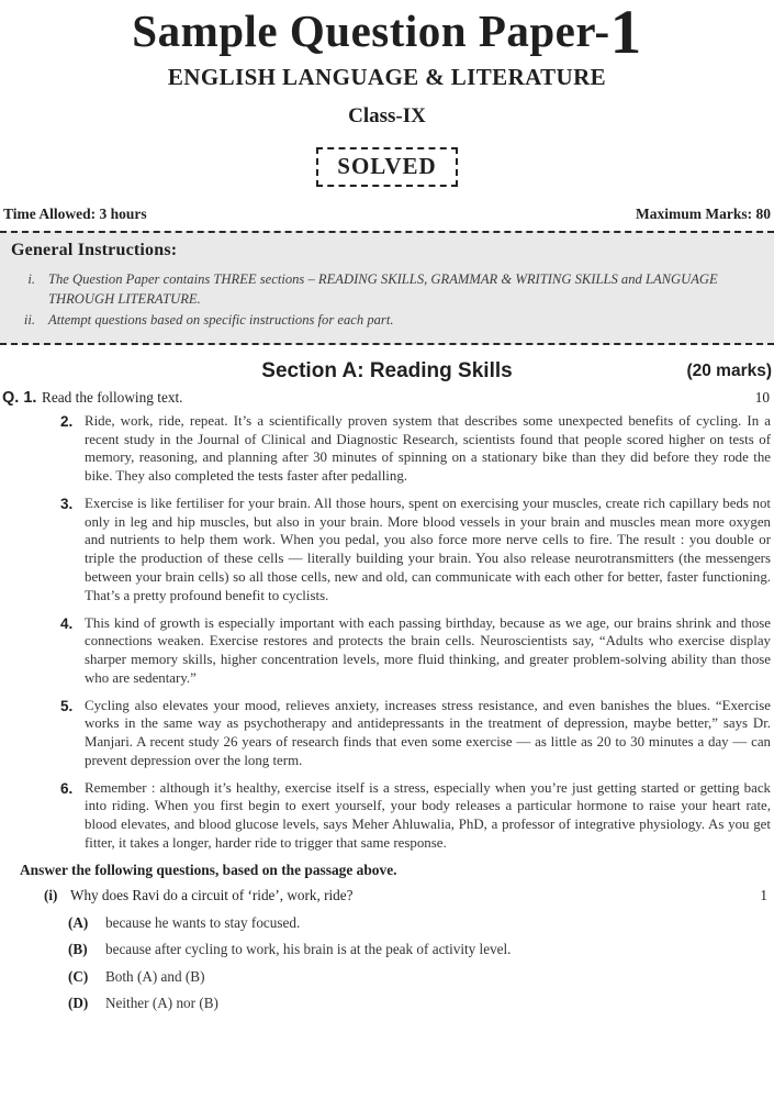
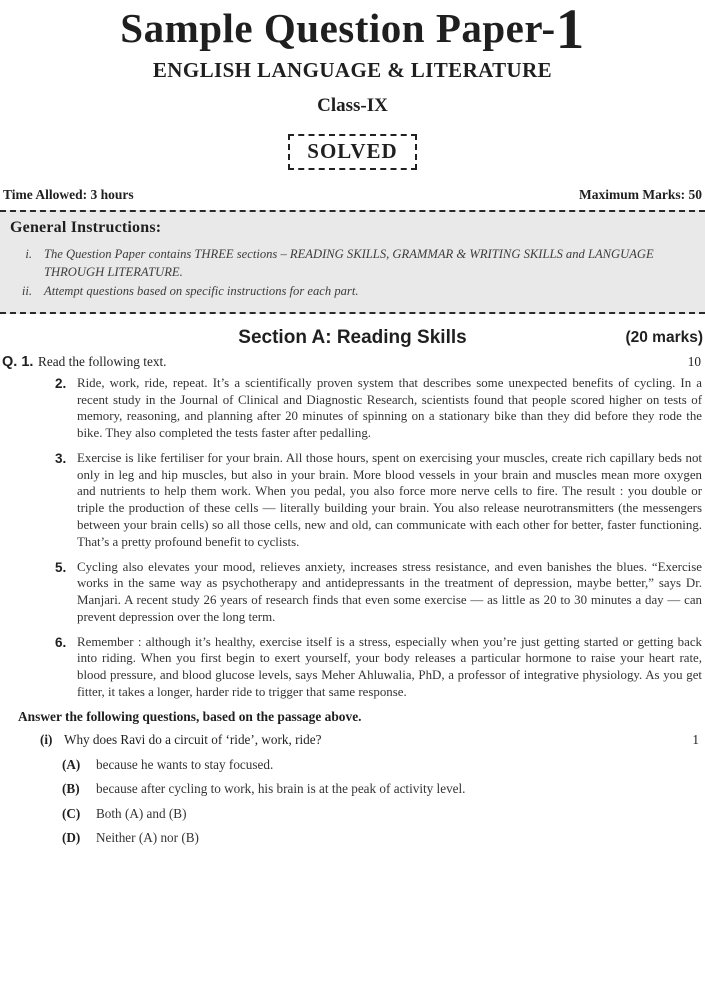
  Sample Question Paper-1
  ENGLISH LANGUAGE & LITERATURE
  Class-IX
  SOLVED
  Time Allowed: 3 hours
- Maximum Marks: 80
+ Maximum Marks: 50
  General Instructions:
  i.
  The Question Paper contains THREE sections – READING SKILLS, GRAMMAR & WRITING SKILLS and LANGUAGE THROUGH LITERATURE.
  ii.
  Attempt questions based on specific instructions for each part.
  Section A: Reading Skills
  (20 marks)
  Q. 1.
  Read the following text.
  10
  2.
- Ride, work, ride, repeat. It’s a scientifically proven system that describes some unexpected benefits of cycling. In a recent study in the Journal of Clinical and Diagnostic Research, scientists found that people scored higher on tests of memory, reasoning, and planning after 30 minutes of spinning on a stationary bike than they did before they rode the bike. They also completed the tests faster after pedalling.
+ Ride, work, ride, repeat. It’s a scientifically proven system that describes some unexpected benefits of cycling. In a recent study in the Journal of Clinical and Diagnostic Research, scientists found that people scored higher on tests of memory, reasoning, and planning after 20 minutes of spinning on a stationary bike than they did before they rode the bike. They also completed the tests faster after pedalling.
  3.
  Exercise is like fertiliser for your brain. All those hours, spent on exercising your muscles, create rich capillary beds not only in leg and hip muscles, but also in your brain. More blood vessels in your brain and muscles mean more oxygen and nutrients to help them work. When you pedal, you also force more nerve cells to fire. The result : you double or triple the production of these cells — literally building your brain. You also release neurotransmitters (the messengers between your brain cells) so all those cells, new and old, can communicate with each other for better, faster functioning. That’s a pretty profound benefit to cyclists.
- 4.
- This kind of growth is especially important with each passing birthday, because as we age, our brains shrink and those connections weaken. Exercise restores and protects the brain cells. Neuroscientists say, “Adults who exercise display sharper memory skills, higher concentration levels, more fluid thinking, and greater problem-solving ability than those who are sedentary.”
  5.
  Cycling also elevates your mood, relieves anxiety, increases stress resistance, and even banishes the blues. “Exercise works in the same way as psychotherapy and antidepressants in the treatment of depression, maybe better,” says Dr. Manjari. A recent study 26 years of research finds that even some exercise — as little as 20 to 30 minutes a day — can prevent depression over the long term.
  6.
- Remember : although it’s healthy, exercise itself is a stress, especially when you’re just getting started or getting back into riding. When you first begin to exert yourself, your body releases a particular hormone to raise your heart rate, blood elevates, and blood glucose levels, says Meher Ahluwalia, PhD, a professor of integrative physiology. As you get fitter, it takes a longer, harder ride to trigger that same response.
+ Remember : although it’s healthy, exercise itself is a stress, especially when you’re just getting started or getting back into riding. When you first begin to exert yourself, your body releases a particular hormone to raise your heart rate, blood pressure, and blood glucose levels, says Meher Ahluwalia, PhD, a professor of integrative physiology. As you get fitter, it takes a longer, harder ride to trigger that same response.
  Answer the following questions, based on the passage above.
  (i)
  Why does Ravi do a circuit of ‘ride’, work, ride?
  1
  (A)
  because he wants to stay focused.
  (B)
  because after cycling to work, his brain is at the peak of activity level.
  (C)
  Both (A) and (B)
  (D)
  Neither (A) nor (B)
